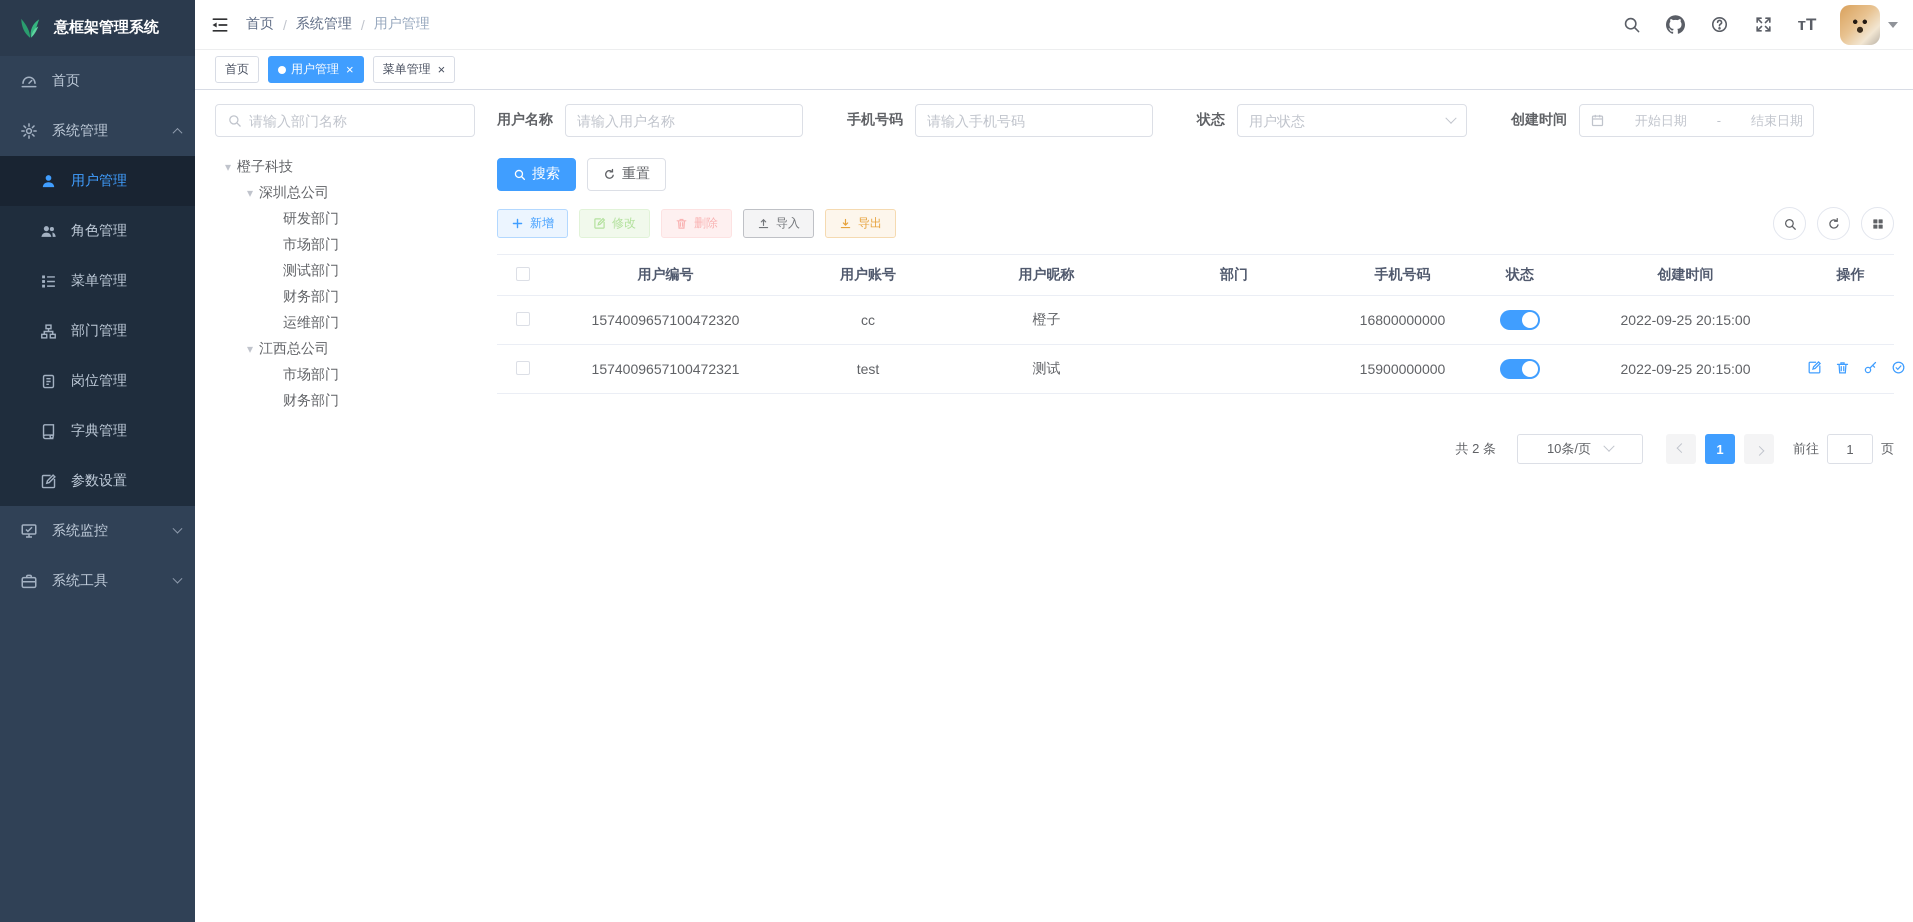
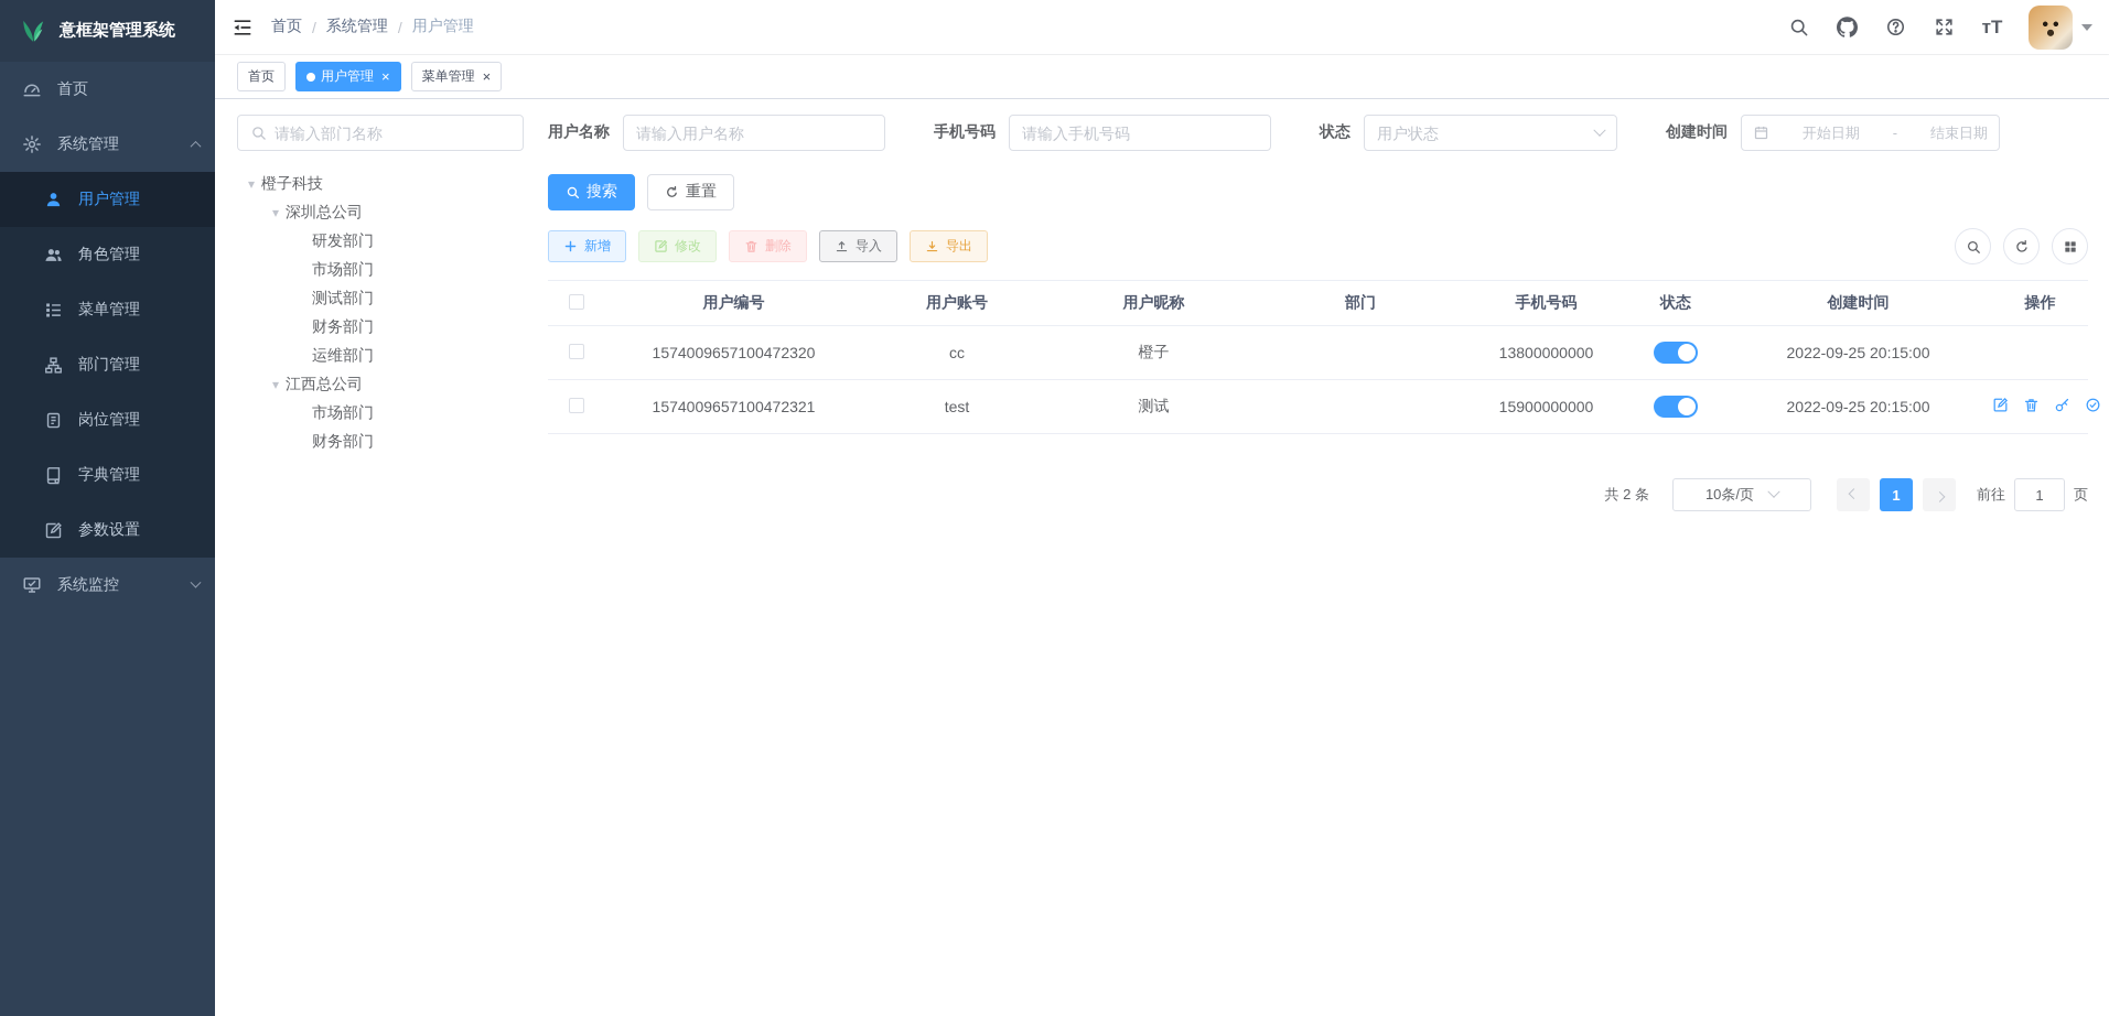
  意框架管理系统
  首页
  系统管理
  用户管理
  角色管理
  菜单管理
  部门管理
  岗位管理
  字典管理
  参数设置
  系统监控
- 系统工具
  首页
  /
  系统管理
  /
  用户管理
  тT
  首页
  用户管理
  ×
  菜单管理
  ×
  请输入部门名称
  ▾
  橙子科技
  ▾
  深圳总公司
  研发部门
  市场部门
  测试部门
  财务部门
  运维部门
  ▾
  江西总公司
  市场部门
  财务部门
  用户名称
  请输入用户名称
  手机号码
  请输入手机号码
  状态
  用户状态
  创建时间
  开始日期
  -
  结束日期
  搜索
  重置
  新增
  修改
  删除
  导入
  导出
  	用户编号	用户账号	用户昵称	部门	手机号码	状态	创建时间	操作
- 	1574009657100472320	cc	橙子		16800000000		2022-09-25 20:15:00
+ 	1574009657100472320	cc	橙子		13800000000		2022-09-25 20:15:00
  	1574009657100472321	test	测试		15900000000		2022-09-25 20:15:00
  共 2 条
  10条/页
  1
  前往
  1
  页
